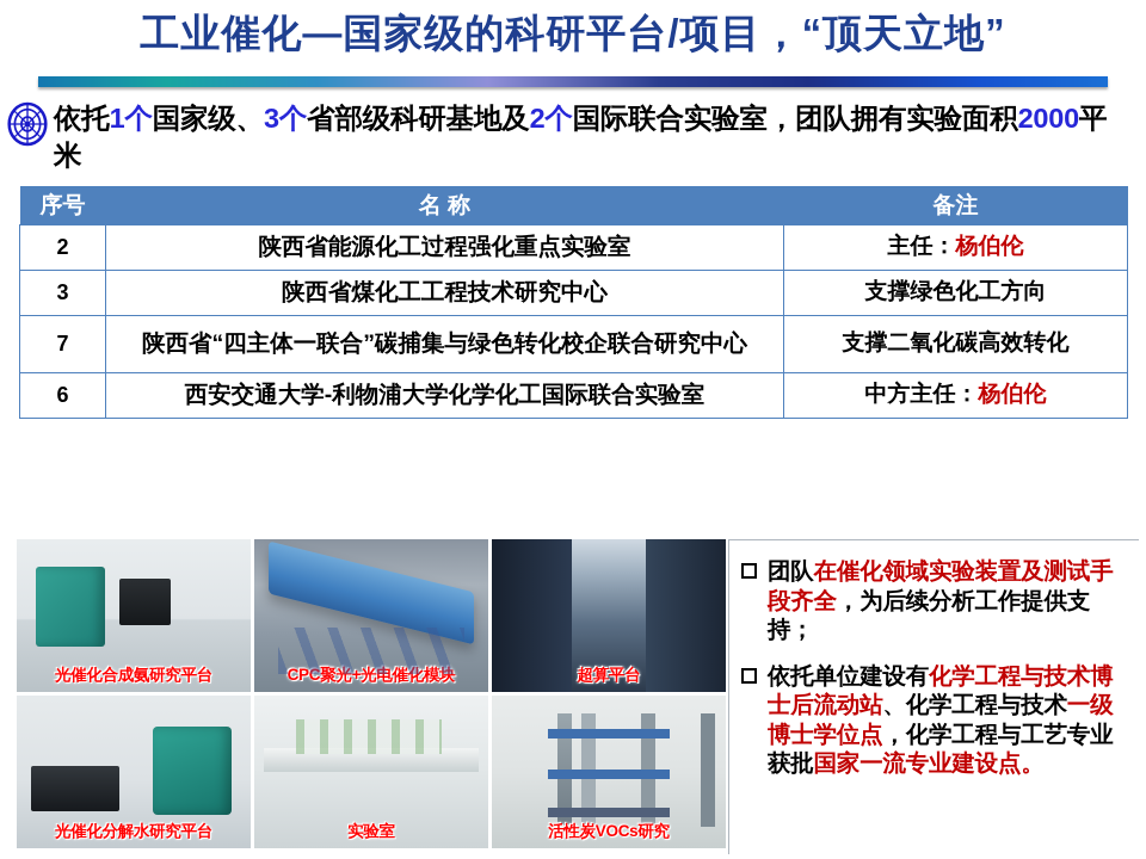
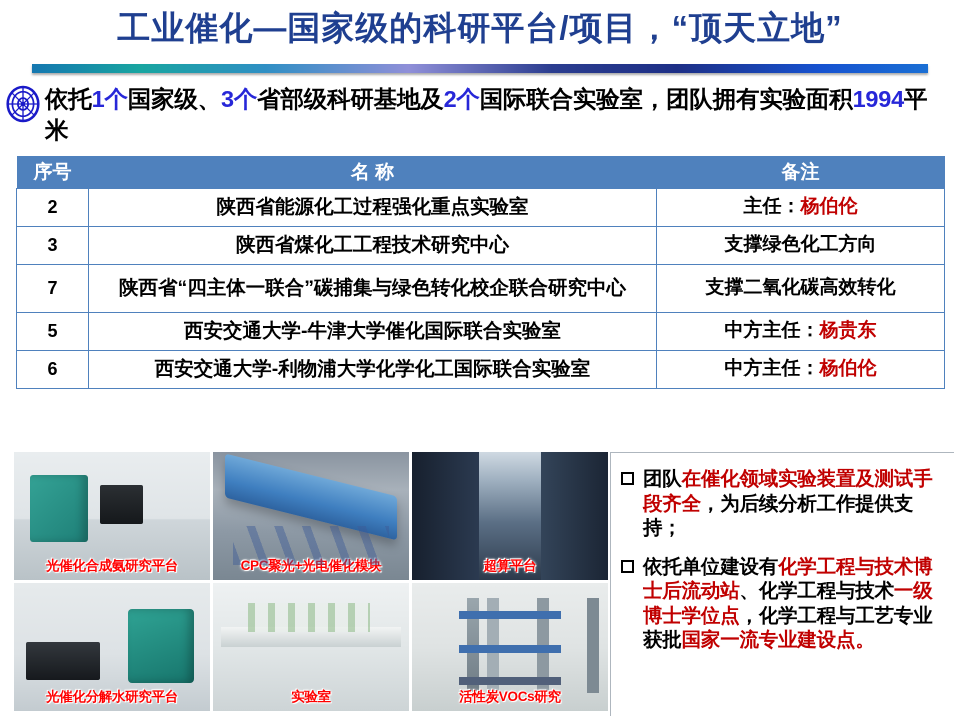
  工业催化—国家级的科研平台/项目，“顶天立地”
- 依托1个国家级、3个省部级科研基地及2个国际联合实验室，团队拥有实验面积2000平米
+ 依托1个国家级、3个省部级科研基地及2个国际联合实验室，团队拥有实验面积1994平米
  序号	名 称	备注
  2	陕西省能源化工过程强化重点实验室	主任：杨伯伦
  3	陕西省煤化工工程技术研究中心	支撑绿色化工方向
  7	陕西省“四主体一联合”碳捕集与绿色转化校企联合研究中心	支撑二氧化碳高效转化
+ 5	西安交通大学-牛津大学催化国际联合实验室	中方主任：杨贵东
  6	西安交通大学-利物浦大学化学化工国际联合实验室	中方主任：杨伯伦
  光催化合成氨研究平台
  CPC聚光+光电催化模块
  超算平台
  光催化分解水研究平台
  实验室
  活性炭VOCs研究
  团队在催化领域实验装置及测试手段齐全，为后续分析工作提供支持；
  依托单位建设有化学工程与技术博士后流动站、化学工程与技术一级博士学位点，化学工程与工艺专业获批国家一流专业建设点。
